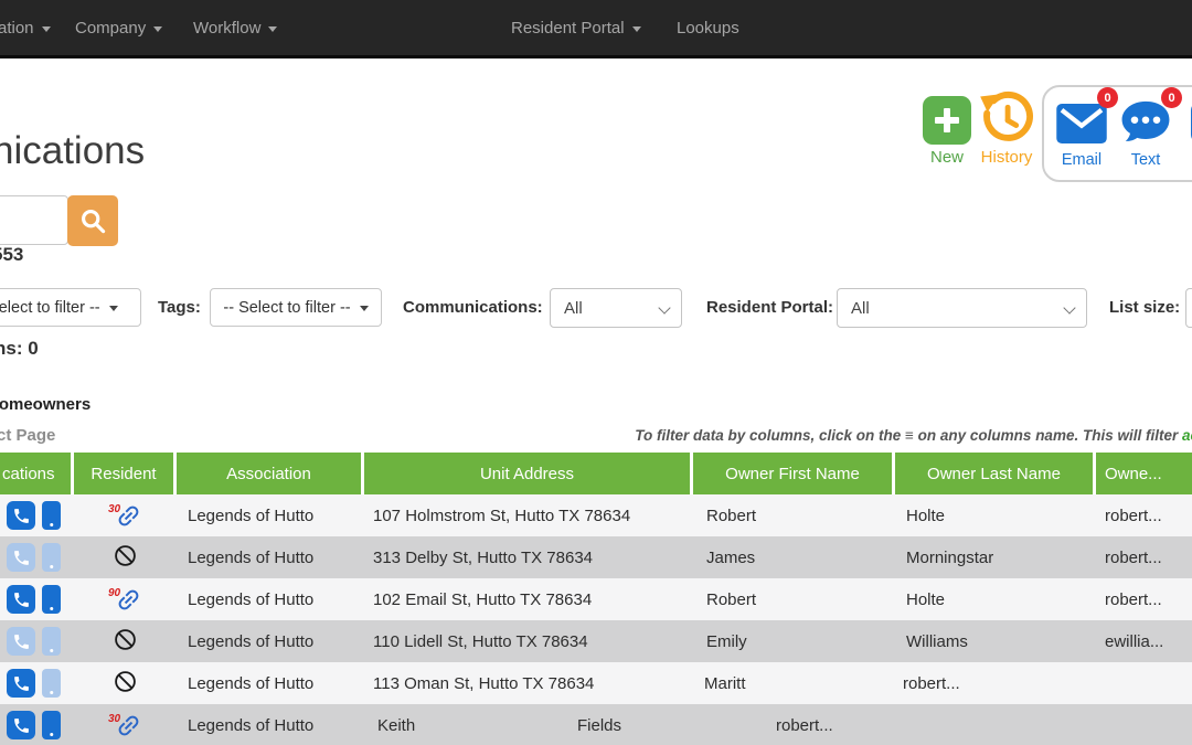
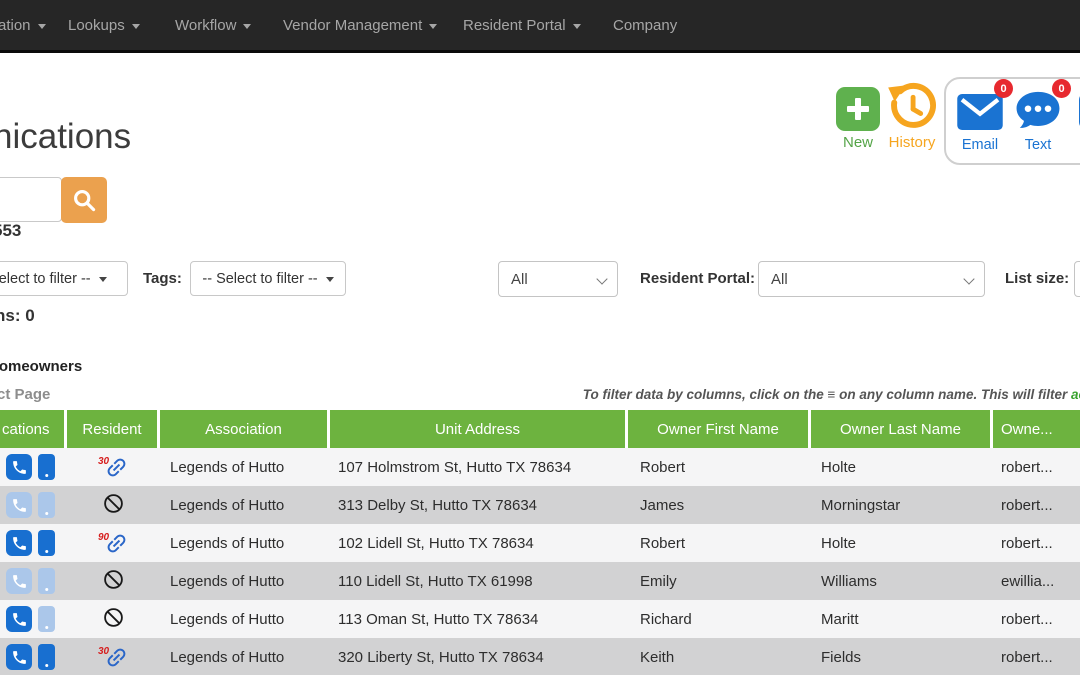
  ation
- Company
+ Lookups
  Workflow
+ Vendor Management
  Resident Portal
- Lookups
+ Company
  nications
  New
  History
  0
  Email
  0
  Text
  elect to filter --
  Tags:
  -- Select to filter --
- Communications:
  All
  Resident Portal:
  All
  List size:
  ns: 0
  omeowners
  ct Page
- To filter data by columns, click on the ≡ on any columns name. This will filter a
+ To filter data by columns, click on the ≡ on any column name. This will filter a
  cations
  Resident
  Association
  Unit Address
  Owner First Name
  Owner Last Name
  Owne...
  30
  Legends of Hutto
  107 Holmstrom St, Hutto TX 78634
  Robert
  Holte
  robert...
  Legends of Hutto
  313 Delby St, Hutto TX 78634
  James
  Morningstar
  robert...
  90
  Legends of Hutto
- 102 Email St, Hutto TX 78634
+ 102 Lidell St, Hutto TX 78634
  Robert
  Holte
  robert...
  Legends of Hutto
- 110 Lidell St, Hutto TX 78634
+ 110 Lidell St, Hutto TX 61998
  Emily
  Williams
  ewillia...
  Legends of Hutto
  113 Oman St, Hutto TX 78634
+ Richard
  Maritt
  robert...
  30
  Legends of Hutto
+ 320 Liberty St, Hutto TX 78634
  Keith
  Fields
  robert...
